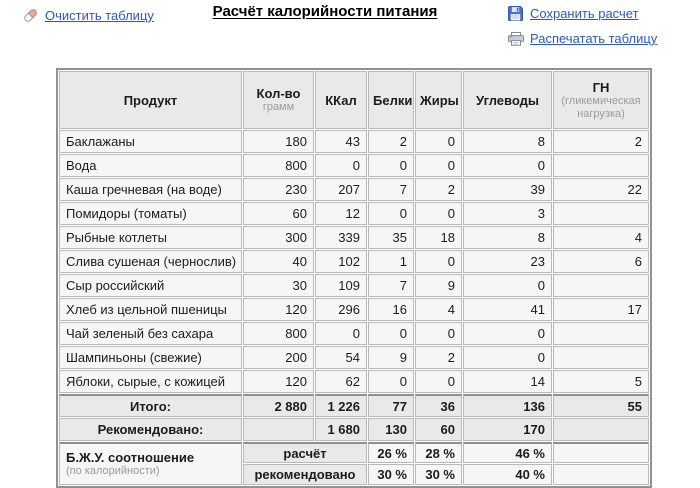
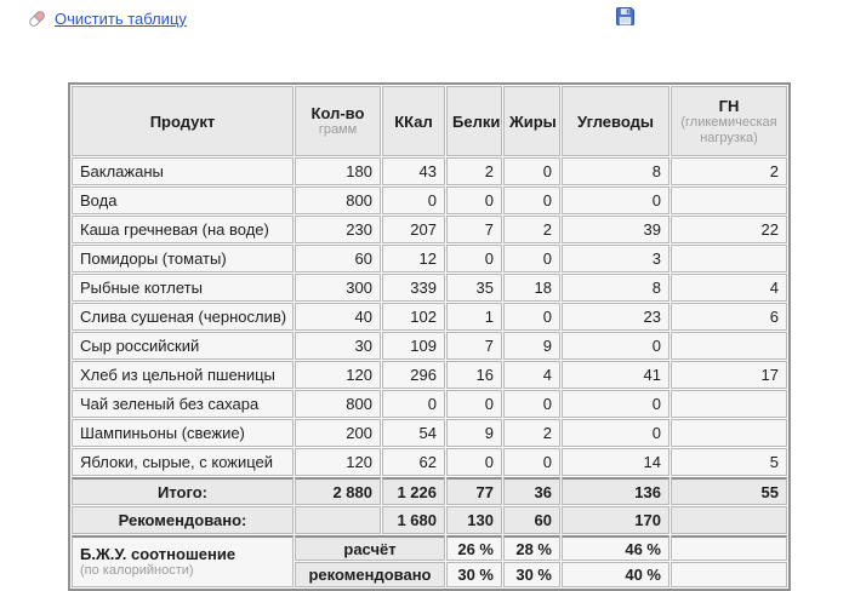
  Очистить таблицу
- Расчёт калорийности питания
- Сохранить расчет
- Распечатать таблицу
  Продукт	Кол-вограмм	ККал	Белки	Жиры	Углеводы	ГН(гликемическая нагрузка)
  Баклажаны	180	43	2	0	8	2
  Вода	800	0	0	0	0
  Каша гречневая (на воде)	230	207	7	2	39	22
  Помидоры (томаты)	60	12	0	0	3
  Рыбные котлеты	300	339	35	18	8	4
  Слива сушеная (чернослив)	40	102	1	0	23	6
  Сыр российский	30	109	7	9	0
  Хлеб из цельной пшеницы	120	296	16	4	41	17
  Чай зеленый без сахара	800	0	0	0	0
  Шампиньоны (свежие)	200	54	9	2	0
  Яблоки, сырые, с кожицей	120	62	0	0	14	5
  Итого:	2 880	1 226	77	36	136	55
  Рекомендовано:		1 680	130	60	170
  Б.Ж.У. соотношение(по калорийности)	расчёт	26 %	28 %	46 %
  рекомендовано	30 %	30 %	40 %
